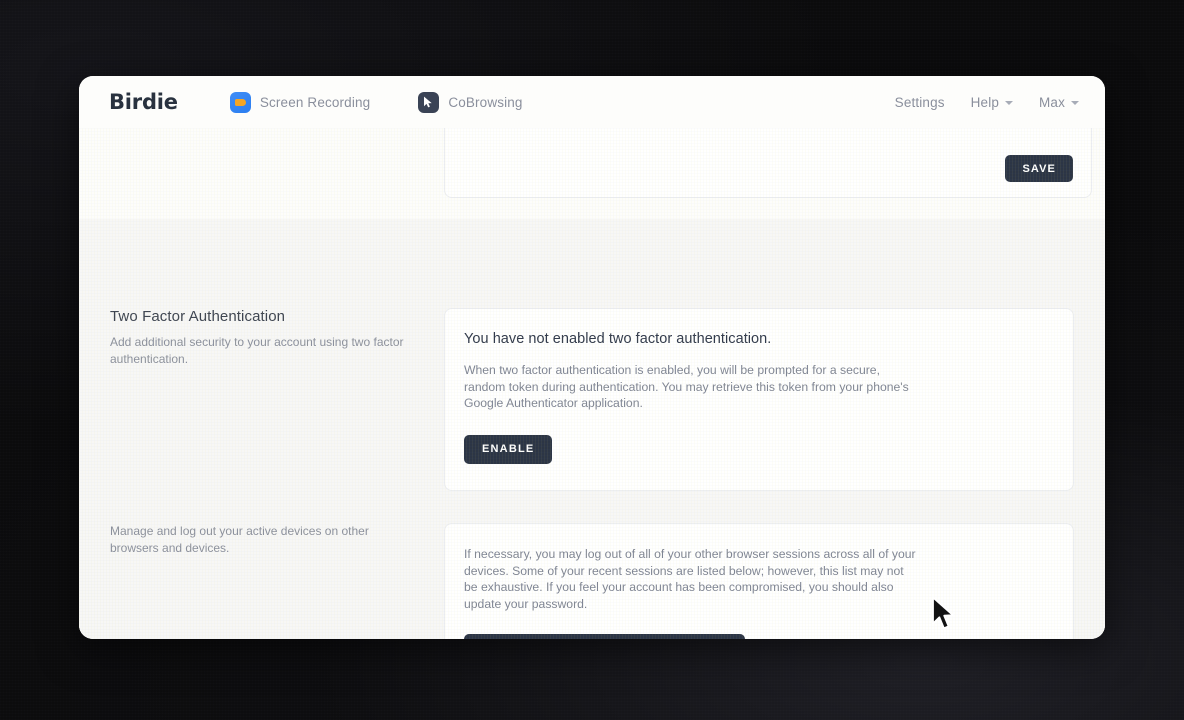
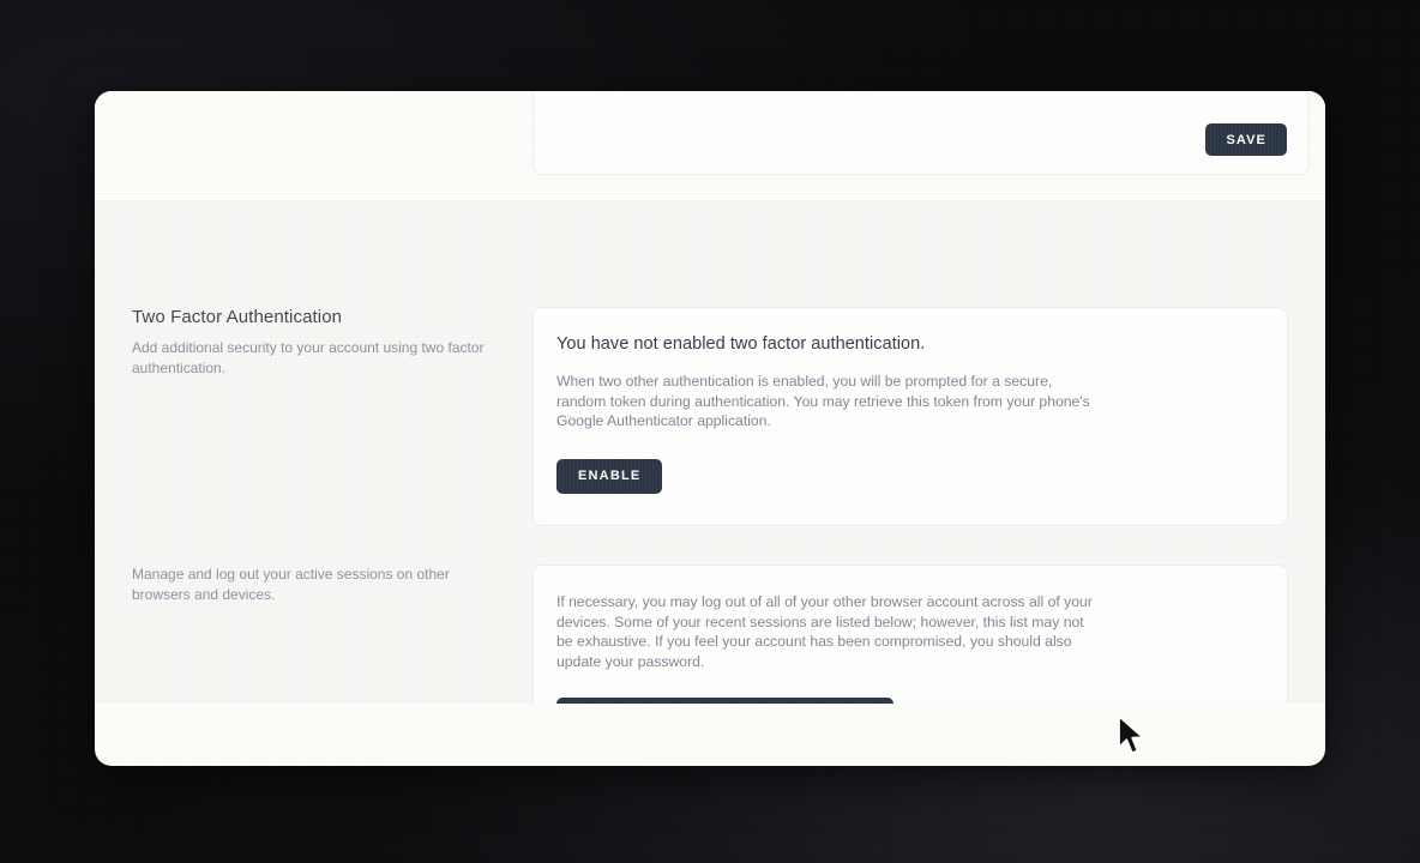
- Birdie
- Screen Recording
- CoBrowsing
- Settings
- Help
- Max
  SAVE
  Two Factor Authentication
  Add additional security to your account using two factor authentication.
  You have not enabled two factor authentication.
- When two factor authentication is enabled, you will be prompted for a secure, random token during authentication. You may retrieve this token from your phone's Google Authenticator application.
+ When two other authentication is enabled, you will be prompted for a secure, random token during authentication. You may retrieve this token from your phone's Google Authenticator application.
  ENABLE
- Manage and log out your active devices on other browsers and devices.
+ Manage and log out your active sessions on other browsers and devices.
- If necessary, you may log out of all of your other browser sessions across all of your devices. Some of your recent sessions are listed below; however, this list may not be exhaustive. If you feel your account has been compromised, you should also update your password.
+ If necessary, you may log out of all of your other browser account across all of your devices. Some of your recent sessions are listed below; however, this list may not be exhaustive. If you feel your account has been compromised, you should also update your password.
